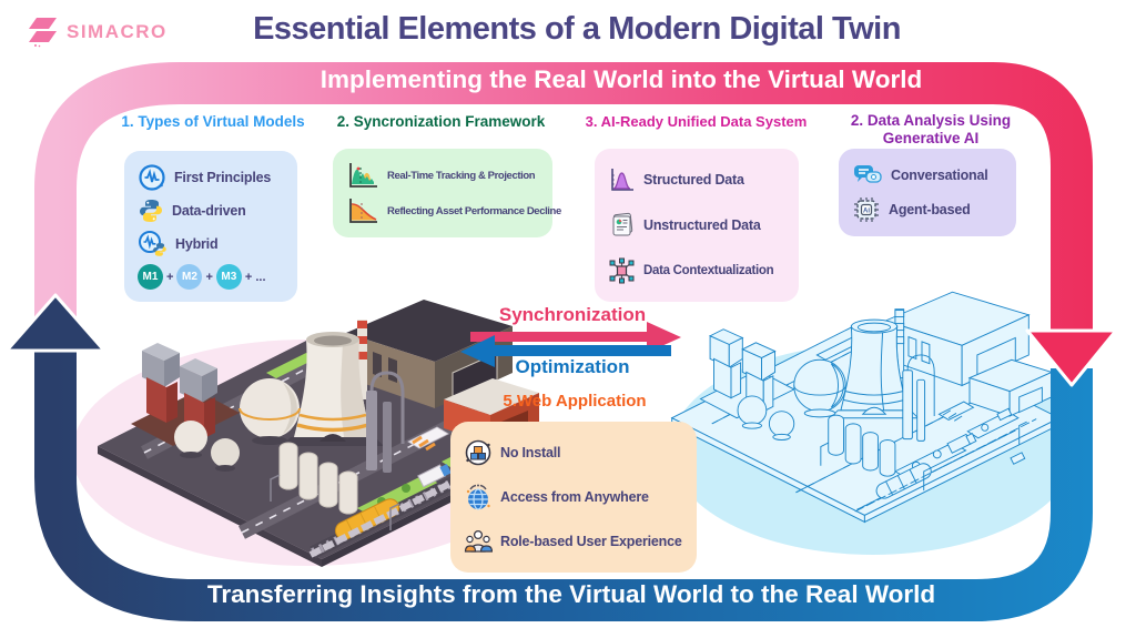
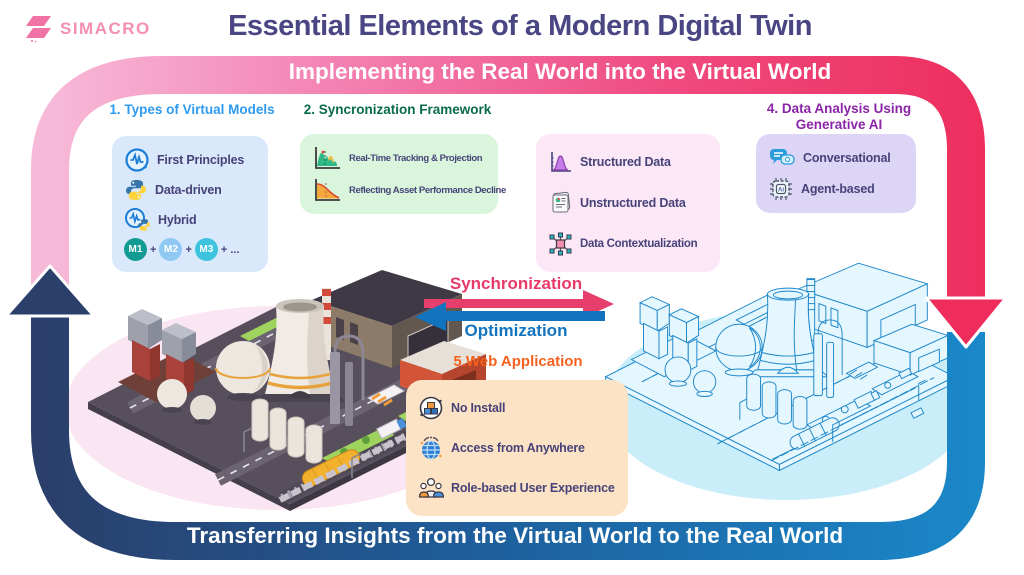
  SIMACRO
  Essential Elements of a Modern Digital Twin
  Implementing the Real World into the Virtual World
  Transferring Insights from the Virtual World to the Real World
  1. Types of Virtual Models
  2. Syncronization Framework
- 3. AI-Ready Unified Data System
- 2. Data Analysis Using Generative AI
+ 4. Data Analysis Using Generative AI
  First Principles
  Data-driven
  Hybrid
  M1
  +
  M2
  +
  M3
  + ...
  Real-Time Tracking & Projection
  Reflecting Asset Performance Decline
  Structured Data
  Unstructured Data
  Data Contextualization
  Conversational
  Agent-based
  Synchronization
  Optimization
  5.Web Application
  No Install
  Access from Anywhere
  Role-based User Experience
